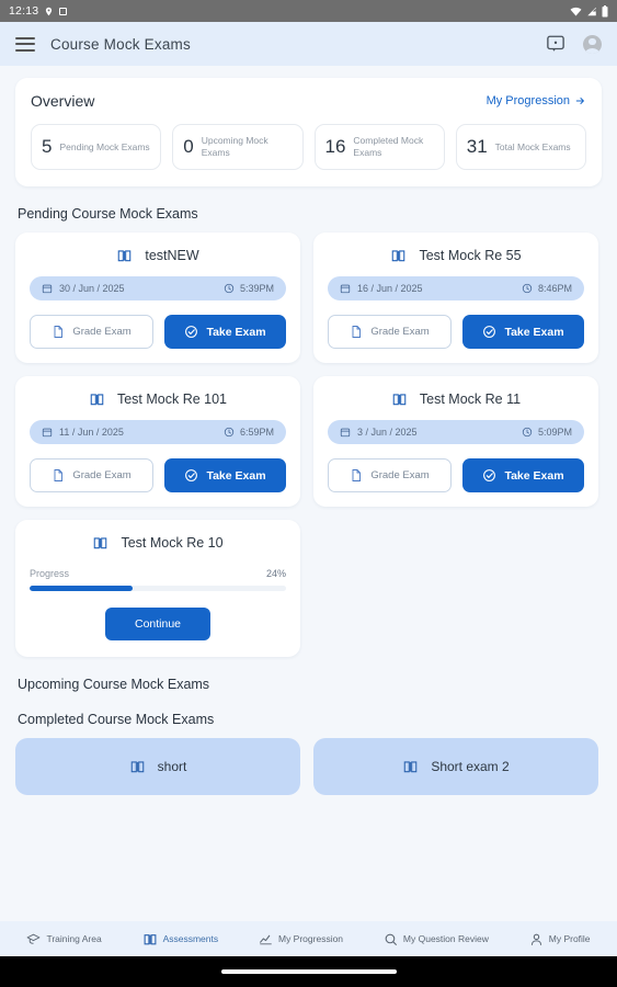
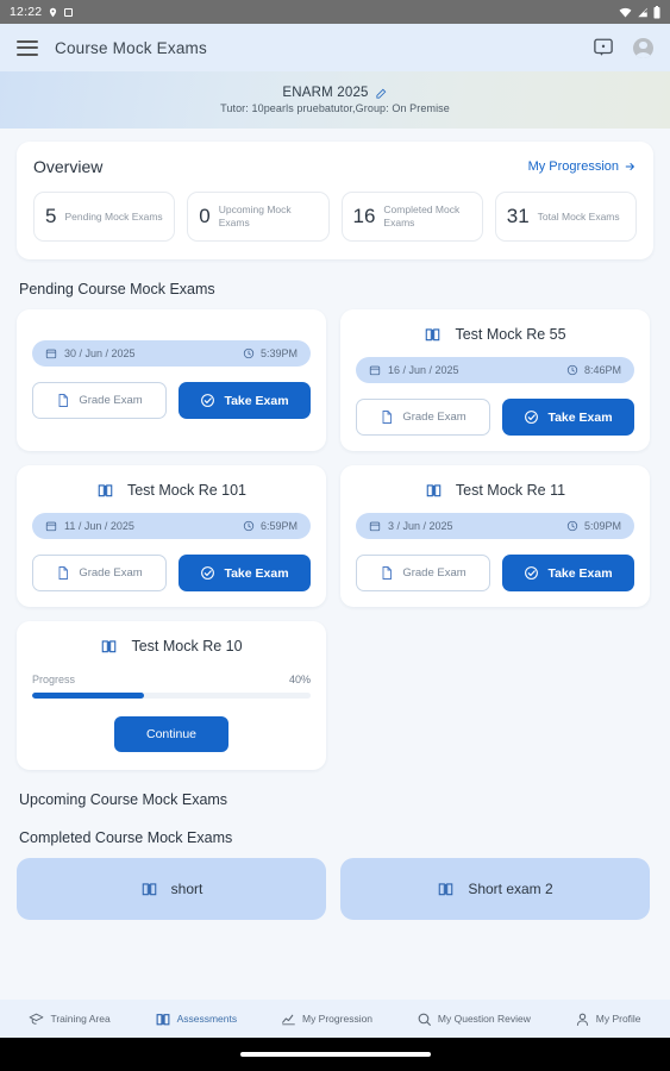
- 12:13
+ 12:22
  Course Mock Exams
+ ENARM 2025
+ Tutor: 10pearls pruebatutor,Group: On Premise
  Overview
  My Progression
  5
  Pending Mock Exams
  0
  Upcoming Mock Exams
  16
  Completed Mock Exams
  31
  Total Mock Exams
  Pending Course Mock Exams
- testNEW
  30 / Jun / 2025
  5:39PM
  Grade Exam
  Take Exam
  Test Mock Re 55
  16 / Jun / 2025
  8:46PM
  Grade Exam
  Take Exam
  Test Mock Re 101
  11 / Jun / 2025
  6:59PM
  Grade Exam
  Take Exam
  Test Mock Re 11
  3 / Jun / 2025
  5:09PM
  Grade Exam
  Take Exam
  Test Mock Re 10
  Progress
- 24%
+ 40%
  Continue
  Upcoming Course Mock Exams
  Completed Course Mock Exams
  short
  Short exam 2
  Training Area
  Assessments
  My Progression
  My Question Review
  My Profile
